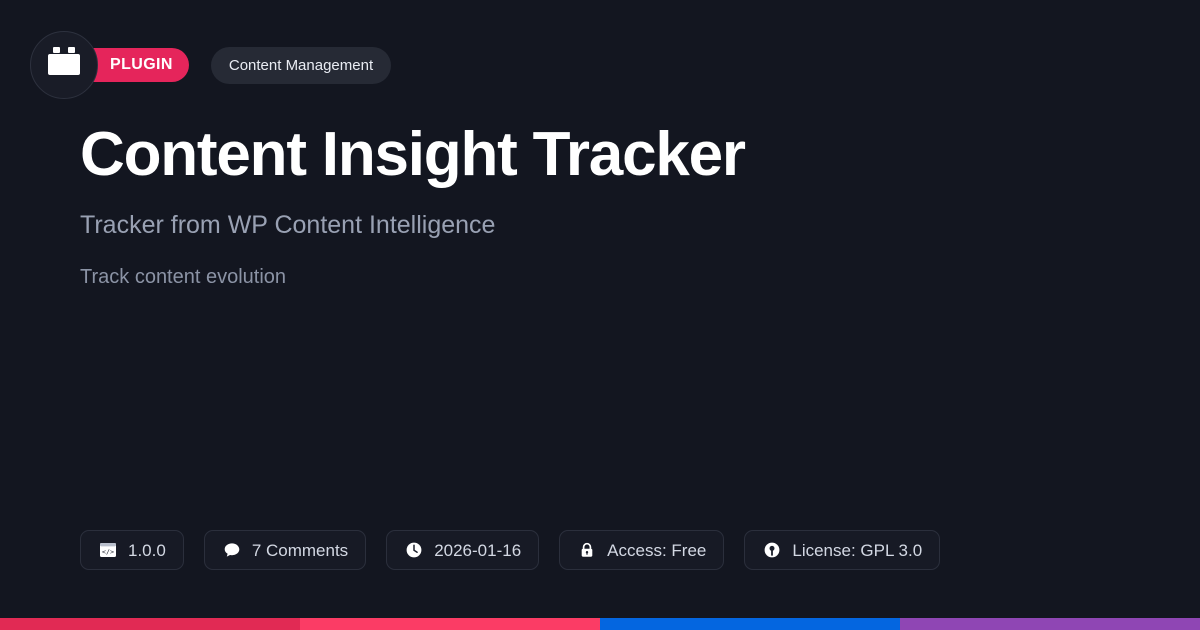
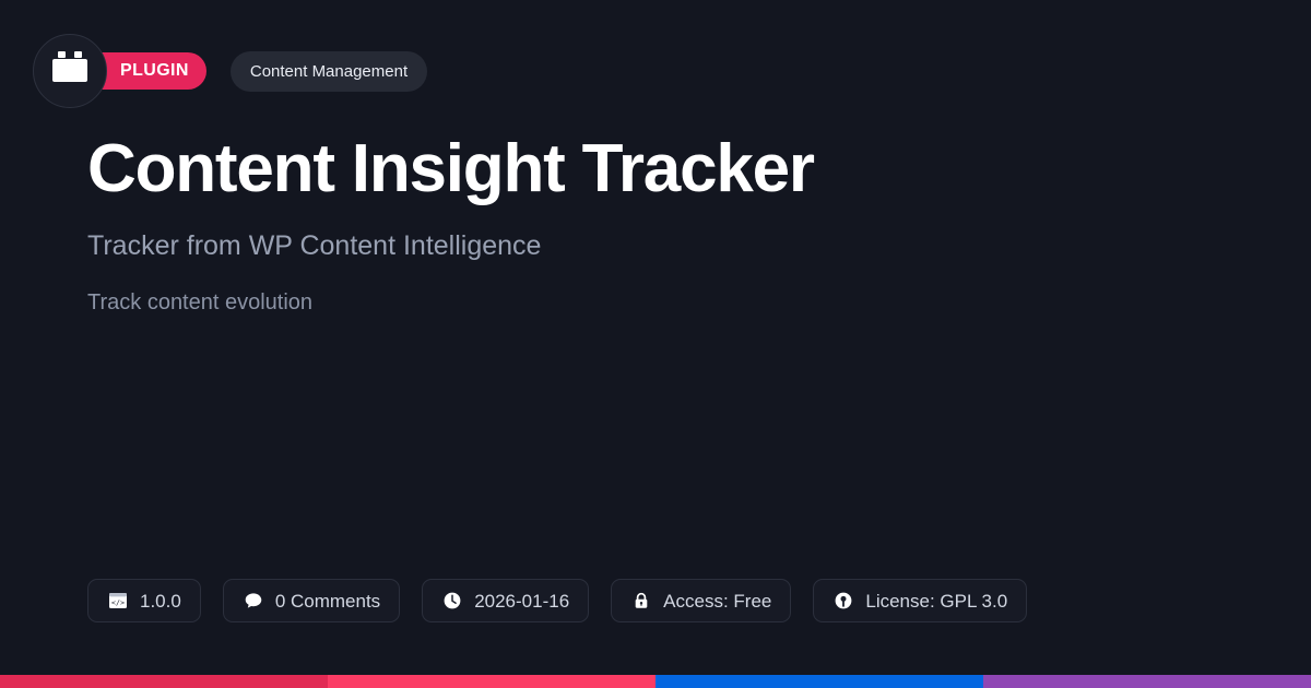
  PLUGIN
  Content Management
  Content Insight Tracker
  Tracker from WP Content Intelligence
  Track content evolution
  </>
  1.0.0
- 7 Comments
+ 0 Comments
  2026-01-16
  Access: Free
  License: GPL 3.0
